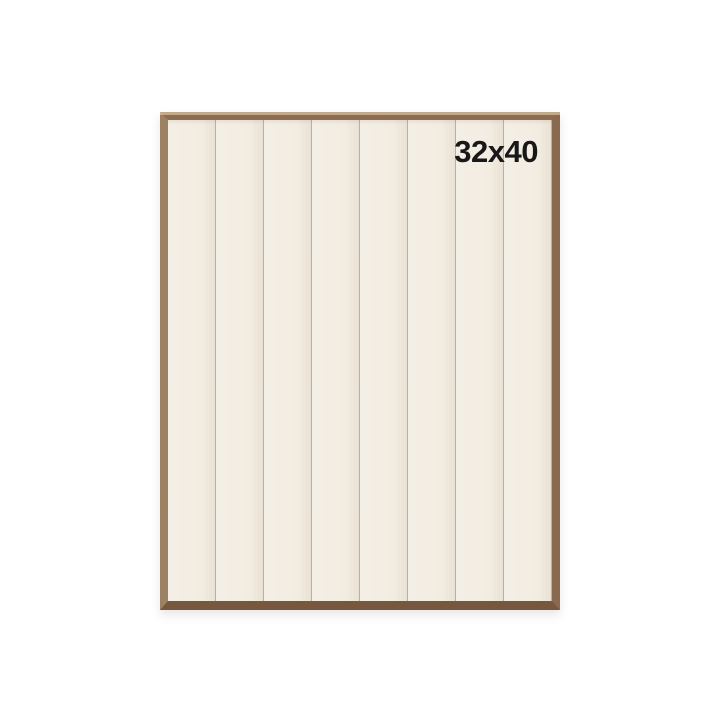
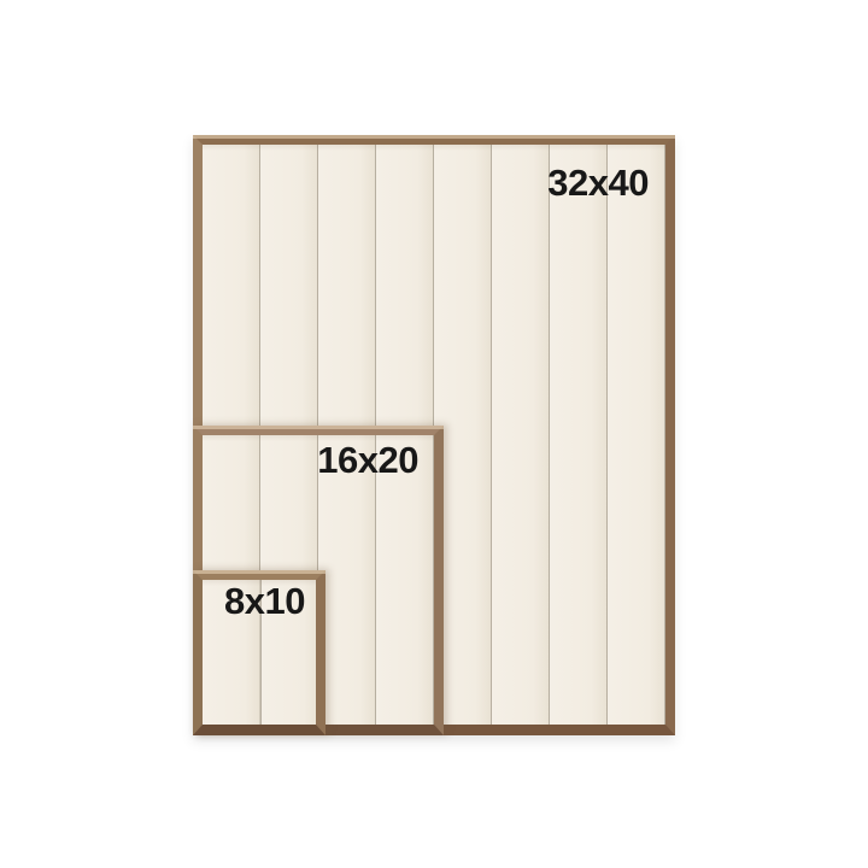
  32x40
+ 16x20
+ 8x10
